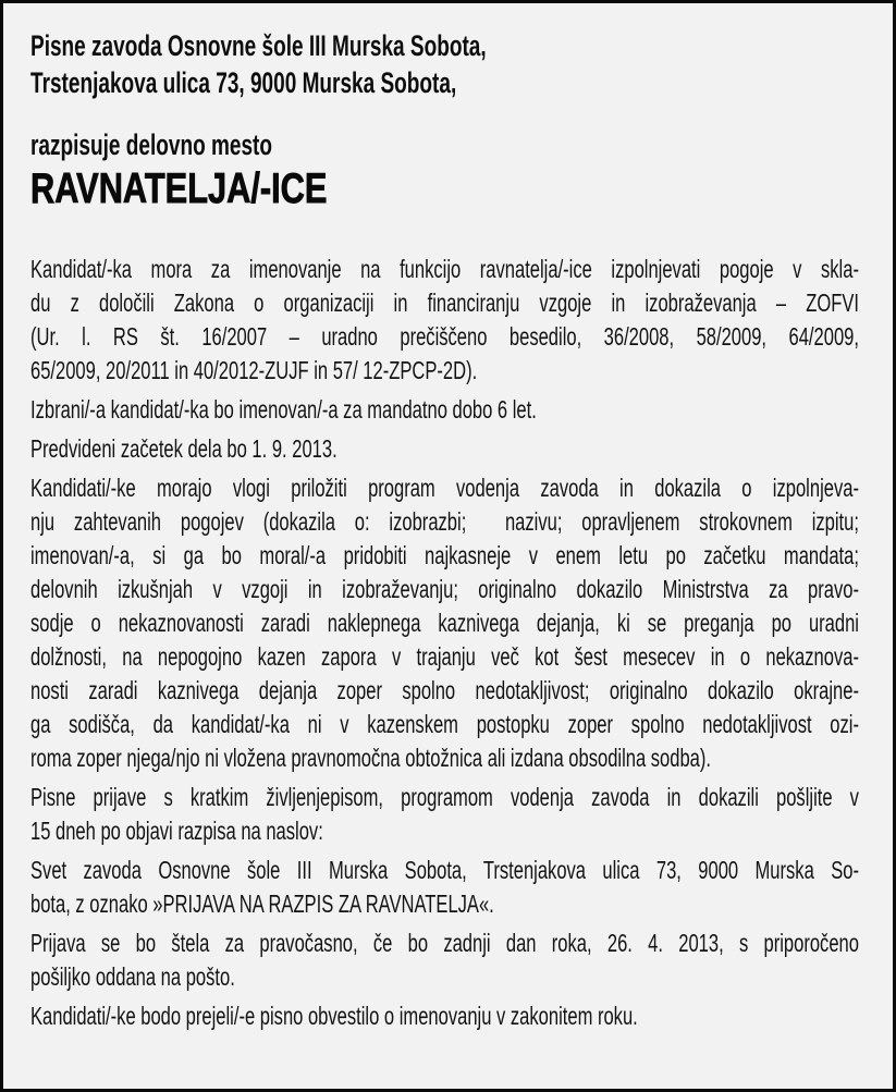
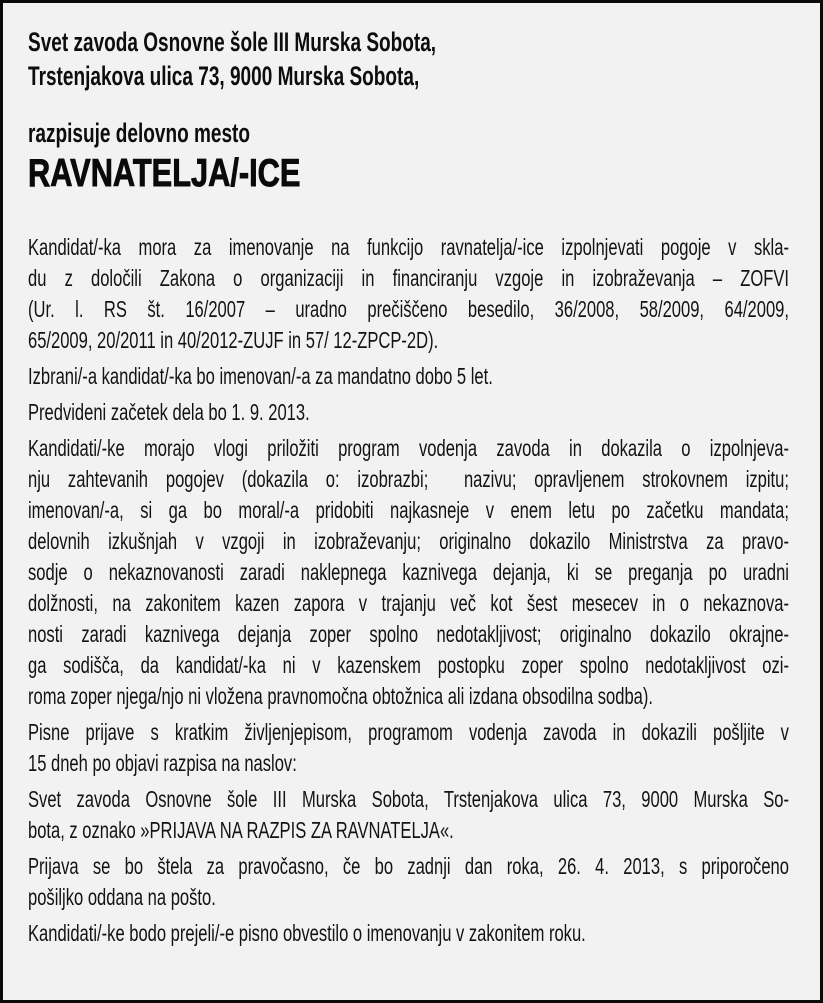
- Pisne zavoda Osnovne šole III Murska Sobota,
+ Svet zavoda Osnovne šole III Murska Sobota,
  Trstenjakova ulica 73, 9000 Murska Sobota,
  razpisuje delovno mesto
  RAVNATELJA/-ICE
  Kandidat/-ka mora za imenovanje na funkcijo ravnatelja/-ice izpolnjevati pogoje v skla-
  du z določili Zakona o organizaciji in financiranju vzgoje in izobraževanja – ZOFVI
  (Ur. l. RS št. 16/2007 – uradno prečiščeno besedilo, 36/2008, 58/2009, 64/2009,
  65/2009, 20/2011 in 40/2012-ZUJF in 57/ 12-ZPCP-2D).
- Izbrani/-a kandidat/-ka bo imenovan/-a za mandatno dobo 6 let.
+ Izbrani/-a kandidat/-ka bo imenovan/-a za mandatno dobo 5 let.
  Predvideni začetek dela bo 1. 9. 2013.
  Kandidati/-ke morajo vlogi priložiti program vodenja zavoda in dokazila o izpolnjeva-
  nju zahtevanih pogojev (dokazila o: izobrazbi; nazivu; opravljenem strokovnem izpitu;
  imenovan/-a, si ga bo moral/-a pridobiti najkasneje v enem letu po začetku mandata;
  delovnih izkušnjah v vzgoji in izobraževanju; originalno dokazilo Ministrstva za pravo-
  sodje o nekaznovanosti zaradi naklepnega kaznivega dejanja, ki se preganja po uradni
- dolžnosti, na nepogojno kazen zapora v trajanju več kot šest mesecev in o nekaznova-
+ dolžnosti, na zakonitem kazen zapora v trajanju več kot šest mesecev in o nekaznova-
  nosti zaradi kaznivega dejanja zoper spolno nedotakljivost; originalno dokazilo okrajne-
  ga sodišča, da kandidat/-ka ni v kazenskem postopku zoper spolno nedotakljivost ozi-
  roma zoper njega/njo ni vložena pravnomočna obtožnica ali izdana obsodilna sodba).
  Pisne prijave s kratkim življenjepisom, programom vodenja zavoda in dokazili pošljite v
  15 dneh po objavi razpisa na naslov:
  Svet zavoda Osnovne šole III Murska Sobota, Trstenjakova ulica 73, 9000 Murska So-
  bota, z oznako »PRIJAVA NA RAZPIS ZA RAVNATELJA«.
  Prijava se bo štela za pravočasno, če bo zadnji dan roka, 26. 4. 2013, s priporočeno
  pošiljko oddana na pošto.
  Kandidati/-ke bodo prejeli/-e pisno obvestilo o imenovanju v zakonitem roku.
